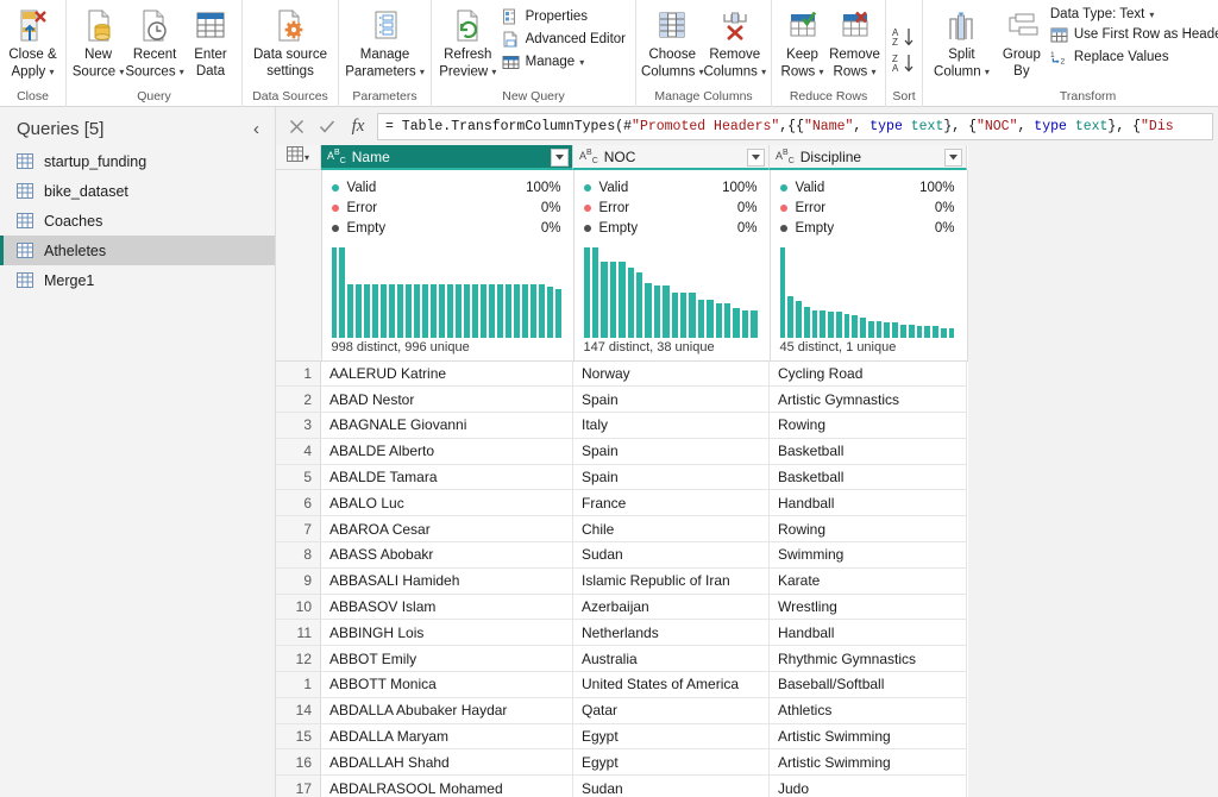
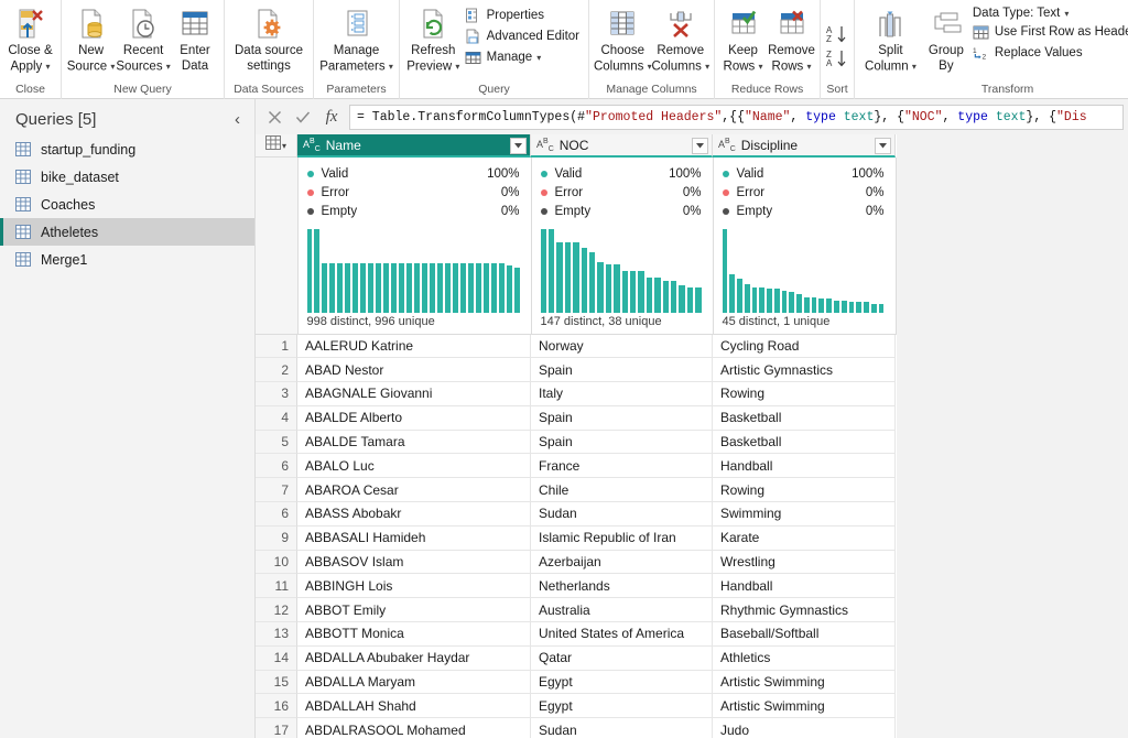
  Close &
  Apply ▾
  Close
  New
  Source ▾
  Recent
  Sources ▾
  Enter
  Data
- Query
+ New Query
  Data source
  settings
  Data Sources
  Manage
  Parameters ▾
  Parameters
  Refresh
  Preview ▾
  Properties
  Advanced Editor
  Manage
  ▾
- New Query
+ Query
  Choose
  Columns ▾
  Remove
  Columns ▾
  Manage Columns
  Keep
  Rows ▾
  Remove
  Rows ▾
  Reduce Rows
  A
  Z
  Z
  A
  Sort
  Split
  Column ▾
  Group
  By
  Data Type: Text
  ▾
  Use First Row as Head
  Replace Values
  Transform
  Queries [5]
  ‹
  startup_funding
  bike_dataset
  Coaches
  Atheletes
  Merge1
  fx
  = Table.TransformColumnTypes(#"Promoted Headers",{{"Name", type text}, {"NOC", type text}, {"Dis
  ▾	A Name	A NOC	A Discipline
  	Valid 100%Error 0%Empty 0%998 distinct, 996 unique	Valid 100%Error 0%Empty 0%147 distinct, 38 unique	Valid 100%Error 0%Empty 0%45 distinct, 1 unique
  1	AALERUD Katrine	Norway	Cycling Road
  2	ABAD Nestor	Spain	Artistic Gymnastics
  3	ABAGNALE Giovanni	Italy	Rowing
  4	ABALDE Alberto	Spain	Basketball
  5	ABALDE Tamara	Spain	Basketball
  6	ABALO Luc	France	Handball
  7	ABAROA Cesar	Chile	Rowing
- 8	ABASS Abobakr	Sudan	Swimming
+ 6	ABASS Abobakr	Sudan	Swimming
  9	ABBASALI Hamideh	Islamic Republic of Iran	Karate
  10	ABBASOV Islam	Azerbaijan	Wrestling
  11	ABBINGH Lois	Netherlands	Handball
  12	ABBOT Emily	Australia	Rhythmic Gymnastics
- 1	ABBOTT Monica	United States of America	Baseball/Softball
+ 13	ABBOTT Monica	United States of America	Baseball/Softball
  14	ABDALLA Abubaker Haydar	Qatar	Athletics
  15	ABDALLA Maryam	Egypt	Artistic Swimming
  16	ABDALLAH Shahd	Egypt	Artistic Swimming
  17	ABDALRASOOL Mohamed	Sudan	Judo
